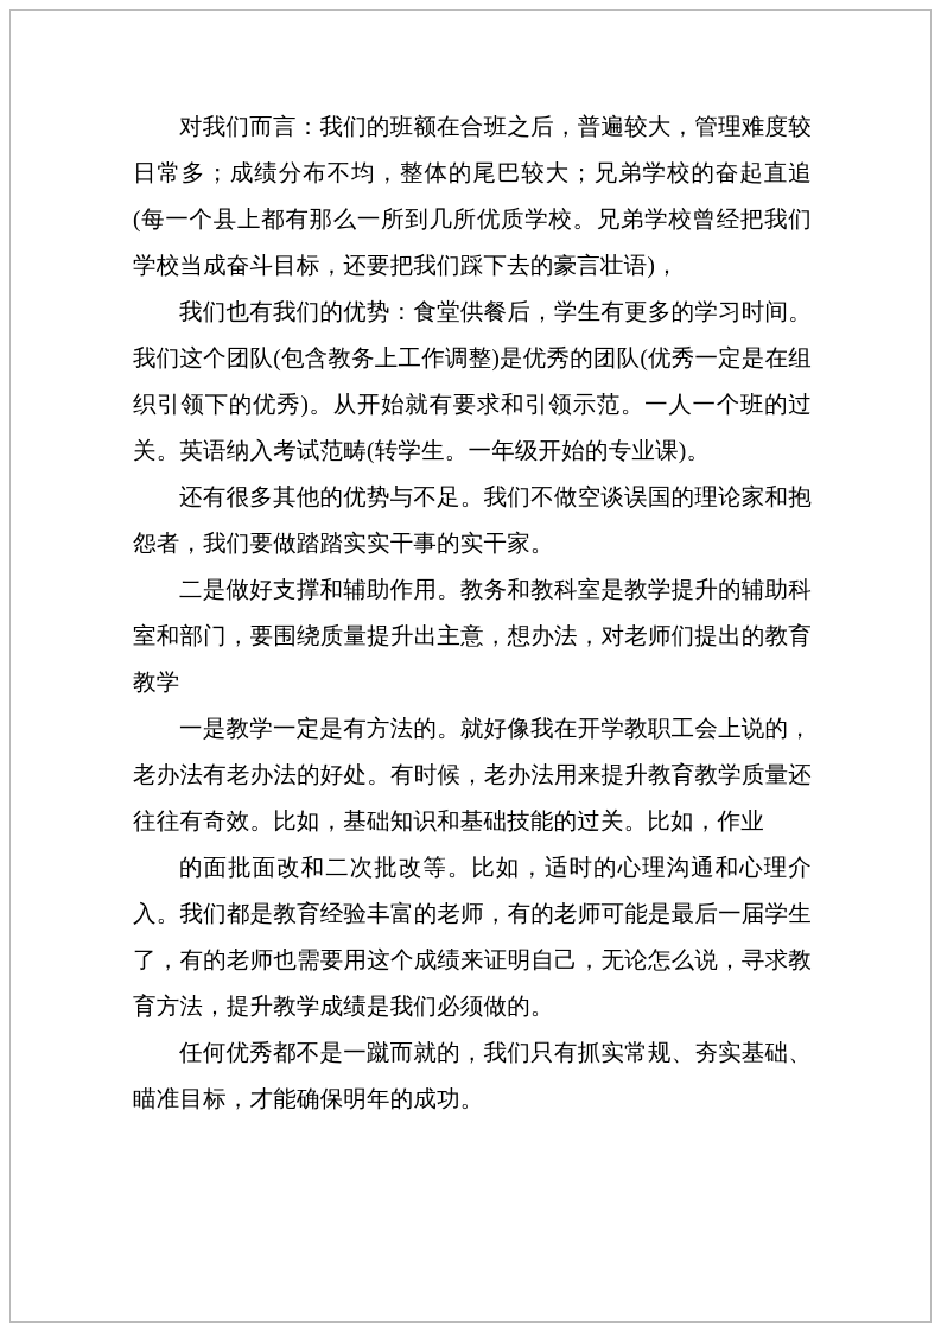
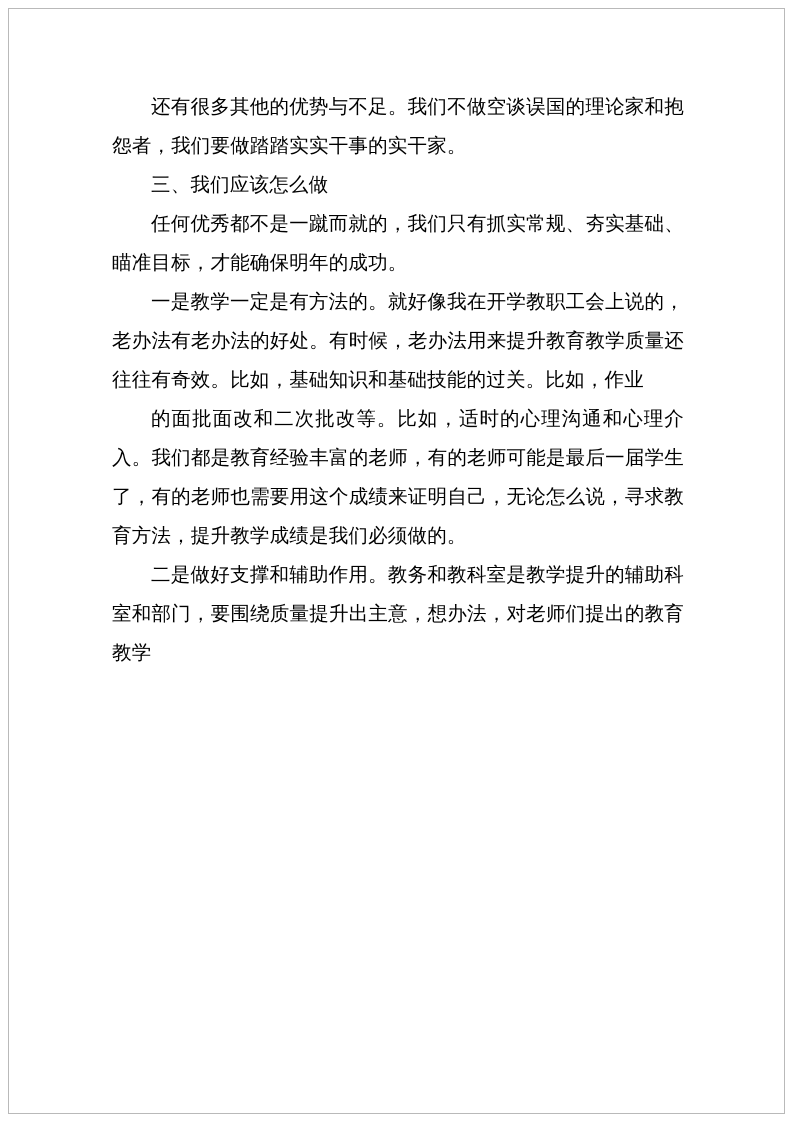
- 对我们而言：我们的班额在合班之后，普遍较大，管理难度较日常多；成绩分布不均，整体的尾巴较大；兄弟学校的奋起直追(每一个县上都有那么一所到几所优质学校。兄弟学校曾经把我们学校当成奋斗目标，还要把我们踩下去的豪言壮语)，
- 我们也有我们的优势：食堂供餐后，学生有更多的学习时间。我们这个团队(包含教务上工作调整)是优秀的团队(优秀一定是在组织引领下的优秀)。从开始就有要求和引领示范。一人一个班的过关。英语纳入考试范畴(转学生。一年级开始的专业课)。
  还有很多其他的优势与不足。我们不做空谈误国的理论家和抱怨者，我们要做踏踏实实干事的实干家。
+ 三、我们应该怎么做
- 二是做好支撑和辅助作用。教务和教科室是教学提升的辅助科室和部门，要围绕质量提升出主意，想办法，对老师们提出的教育教学
+ 任何优秀都不是一蹴而就的，我们只有抓实常规、夯实基础、瞄准目标，才能确保明年的成功。
  一是教学一定是有方法的。就好像我在开学教职工会上说的，老办法有老办法的好处。有时候，老办法用来提升教育教学质量还往往有奇效。比如，基础知识和基础技能的过关。比如，作业
  的面批面改和二次批改等。比如，适时的心理沟通和心理介入。我们都是教育经验丰富的老师，有的老师可能是最后一届学生了，有的老师也需要用这个成绩来证明自己，无论怎么说，寻求教育方法，提升教学成绩是我们必须做的。
- 任何优秀都不是一蹴而就的，我们只有抓实常规、夯实基础、瞄准目标，才能确保明年的成功。
+ 二是做好支撑和辅助作用。教务和教科室是教学提升的辅助科室和部门，要围绕质量提升出主意，想办法，对老师们提出的教育教学
